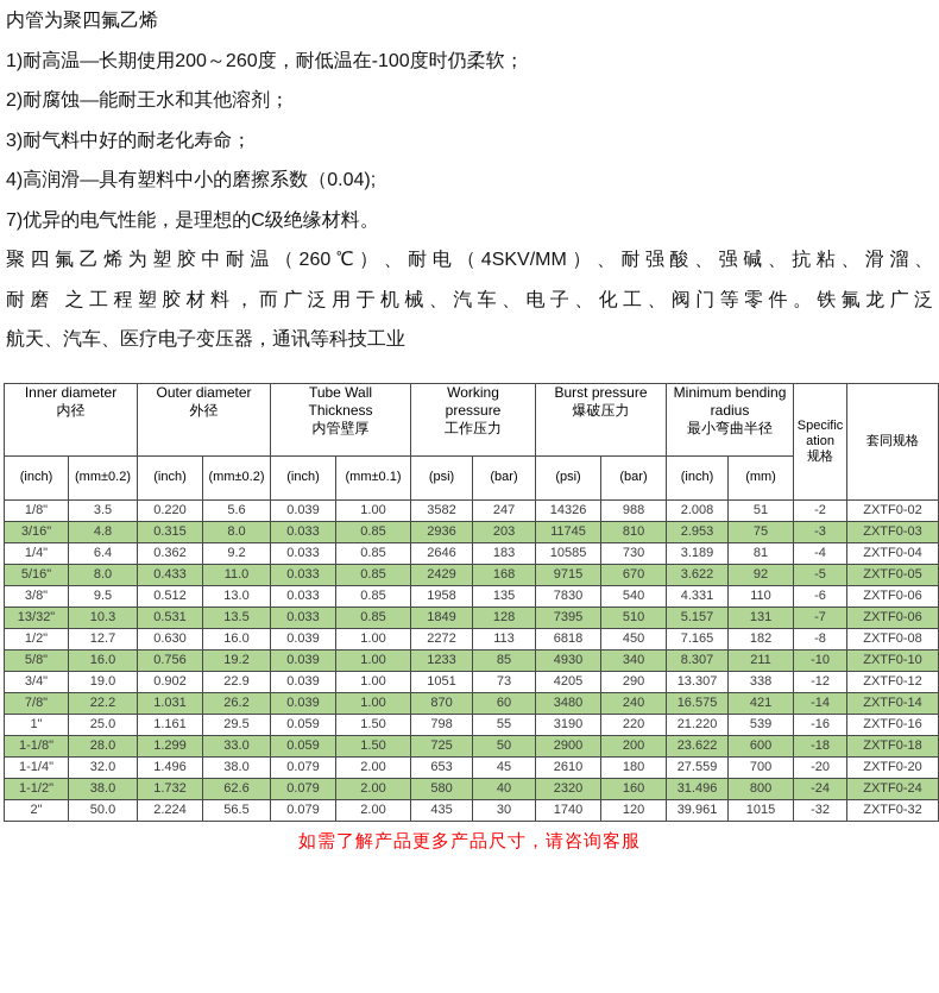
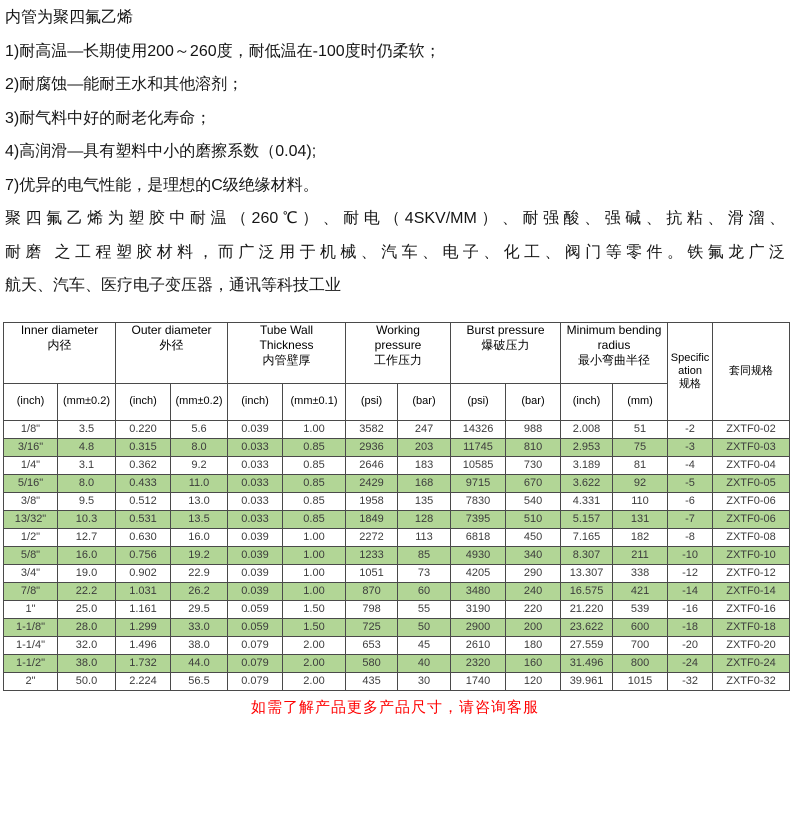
  内管为聚四氟乙烯
  1)耐高温—长期使用200～260度，耐低温在-100度时仍柔软；
  2)耐腐蚀—能耐王水和其他溶剂；
  3)耐气料中好的耐老化寿命；
  4)高润滑—具有塑料中小的磨擦系数（0.04);
  7)优异的电气性能，是理想的C级绝缘材料。
  聚四氟乙烯为塑胶中耐温（260℃）、耐电（4SKV/MM）、耐强酸、强碱、抗粘、滑溜、
  耐磨 之工程塑胶材料，而广泛用于机械、汽车、电子、化工、阀门等零件。铁氟龙广泛
  航天、汽车、医疗电子变压器，通讯等科技工业
  Inner diameter 内径	Outer diameter 外径	Tube Wall Thickness 内管壁厚	Working pressure 工作压力	Burst pressure 爆破压力	Minimum bending radius 最小弯曲半径	Specification 规格	套同规格
  (inch)	(mm±0.2)	(inch)	(mm±0.2)	(inch)	(mm±0.1)	(psi)	(bar)	(psi)	(bar)	(inch)	(mm)
  1/8"	3.5	0.220	5.6	0.039	1.00	3582	247	14326	988	2.008	51	-2	ZXTF0-02
  3/16"	4.8	0.315	8.0	0.033	0.85	2936	203	11745	810	2.953	75	-3	ZXTF0-03
- 1/4"	6.4	0.362	9.2	0.033	0.85	2646	183	10585	730	3.189	81	-4	ZXTF0-04
+ 1/4"	3.1	0.362	9.2	0.033	0.85	2646	183	10585	730	3.189	81	-4	ZXTF0-04
  5/16"	8.0	0.433	11.0	0.033	0.85	2429	168	9715	670	3.622	92	-5	ZXTF0-05
  3/8"	9.5	0.512	13.0	0.033	0.85	1958	135	7830	540	4.331	110	-6	ZXTF0-06
  13/32"	10.3	0.531	13.5	0.033	0.85	1849	128	7395	510	5.157	131	-7	ZXTF0-06
  1/2"	12.7	0.630	16.0	0.039	1.00	2272	113	6818	450	7.165	182	-8	ZXTF0-08
  5/8"	16.0	0.756	19.2	0.039	1.00	1233	85	4930	340	8.307	211	-10	ZXTF0-10
  3/4"	19.0	0.902	22.9	0.039	1.00	1051	73	4205	290	13.307	338	-12	ZXTF0-12
  7/8"	22.2	1.031	26.2	0.039	1.00	870	60	3480	240	16.575	421	-14	ZXTF0-14
  1"	25.0	1.161	29.5	0.059	1.50	798	55	3190	220	21.220	539	-16	ZXTF0-16
  1-1/8"	28.0	1.299	33.0	0.059	1.50	725	50	2900	200	23.622	600	-18	ZXTF0-18
  1-1/4"	32.0	1.496	38.0	0.079	2.00	653	45	2610	180	27.559	700	-20	ZXTF0-20
- 1-1/2"	38.0	1.732	62.6	0.079	2.00	580	40	2320	160	31.496	800	-24	ZXTF0-24
+ 1-1/2"	38.0	1.732	44.0	0.079	2.00	580	40	2320	160	31.496	800	-24	ZXTF0-24
  2"	50.0	2.224	56.5	0.079	2.00	435	30	1740	120	39.961	1015	-32	ZXTF0-32
  如需了解产品更多产品尺寸，请咨询客服
